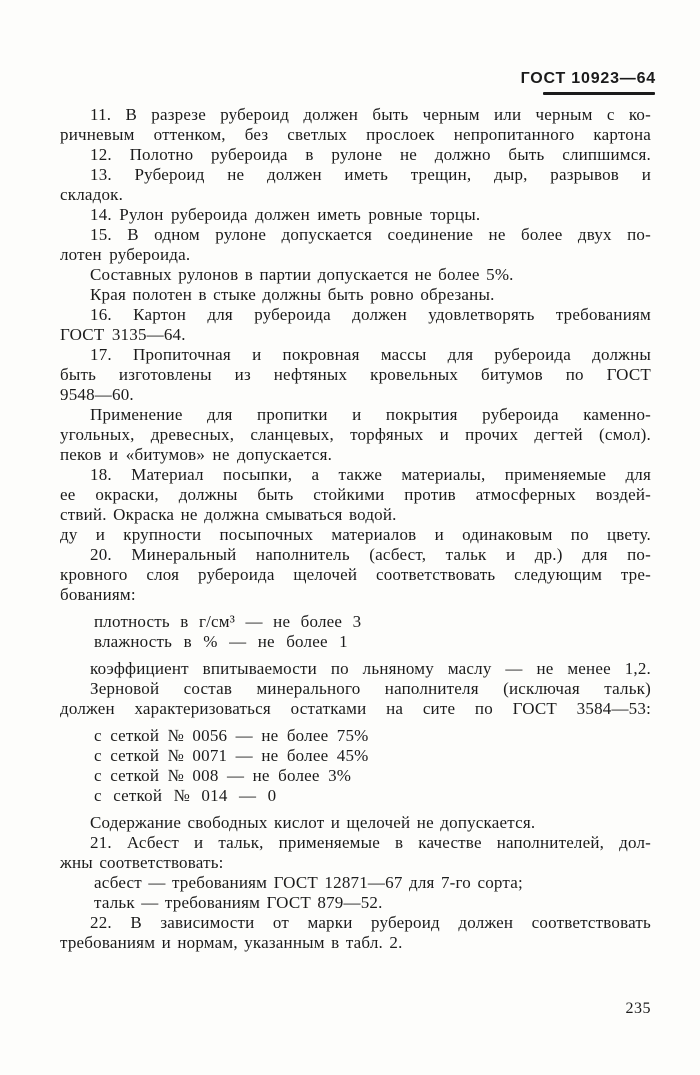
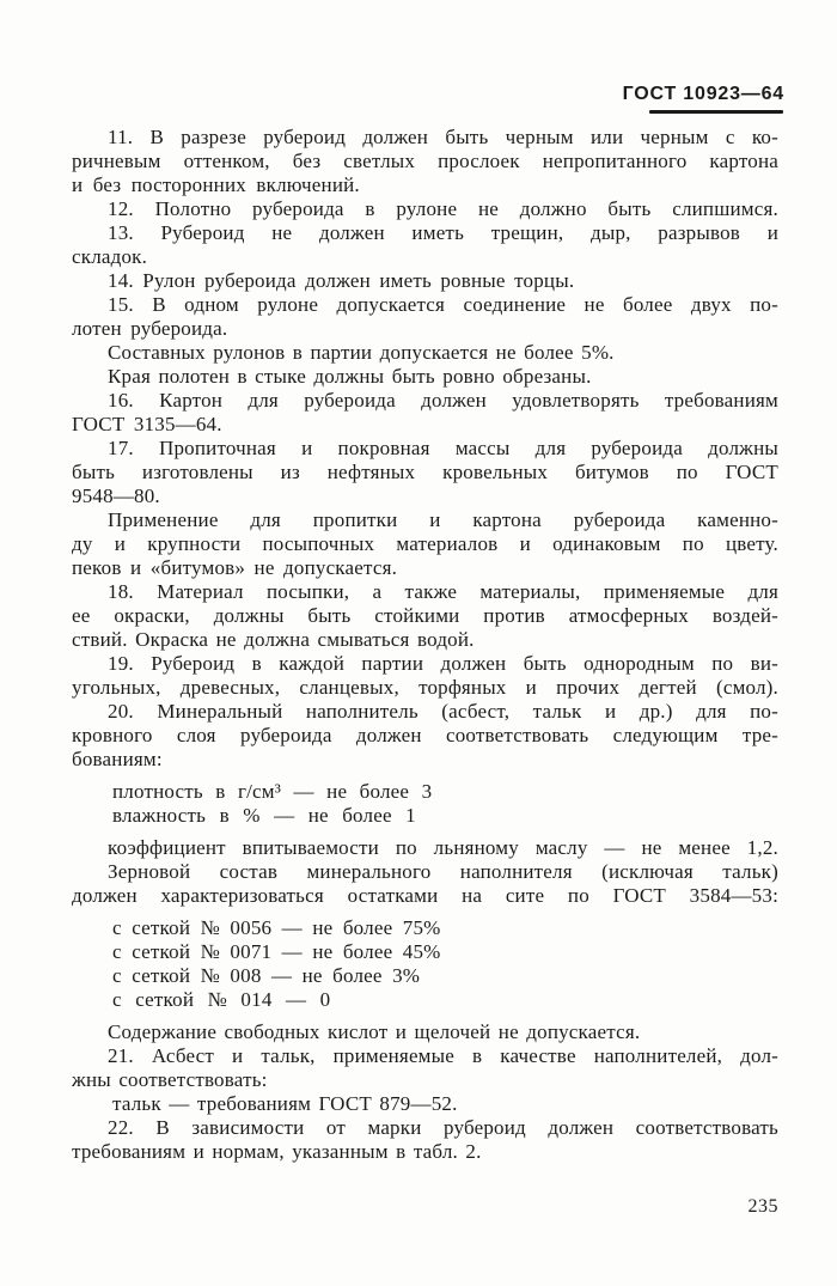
  ГОСТ 10923—64
  11. В разрезе рубероид должен быть черным или черным с ко-
  ричневым оттенком, без светлых прослоек непропитанного картона
+ и без посторонних включений.
  12. Полотно рубероида в рулоне не должно быть слипшимся.
  13. Рубероид не должен иметь трещин, дыр, разрывов и
  складок.
  14. Рулон рубероида должен иметь ровные торцы.
  15. В одном рулоне допускается соединение не более двух по-
  лотен рубероида.
  Составных рулонов в партии допускается не более 5%.
  Края полотен в стыке должны быть ровно обрезаны.
  16. Картон для рубероида должен удовлетворять требованиям
  ГОСТ 3135—64.
  17. Пропиточная и покровная массы для рубероида должны
  быть изготовлены из нефтяных кровельных битумов по ГОСТ
- 9548—60.
+ 9548—80.
- Применение для пропитки и покрытия рубероида каменно-
+ Применение для пропитки и картона рубероида каменно-
- угольных, древесных, сланцевых, торфяных и прочих дегтей (смол).
+ ду и крупности посыпочных материалов и одинаковым по цвету.
  пеков и «битумов» не допускается.
  18. Материал посыпки, а также материалы, применяемые для
  ее окраски, должны быть стойкими против атмосферных воздей-
  ствий. Окраска не должна смываться водой.
+ 19. Рубероид в каждой партии должен быть однородным по ви-
- ду и крупности посыпочных материалов и одинаковым по цвету.
+ угольных, древесных, сланцевых, торфяных и прочих дегтей (смол).
  20. Минеральный наполнитель (асбест, тальк и др.) для по-
- кровного слоя рубероида щелочей соответствовать следующим тре-
+ кровного слоя рубероида должен соответствовать следующим тре-
  бованиям:
  плотность в г/см³ — не более 3
  влажность в % — не более 1
  коэффициент впитываемости по льняному маслу — не менее 1,2.
  Зерновой состав минерального наполнителя (исключая тальк)
  должен характеризоваться остатками на сите по ГОСТ 3584—53:
  с сеткой № 0056 — не более 75%
  с сеткой № 0071 — не более 45%
  с сеткой № 008 — не более 3%
  с сеткой № 014 — 0
  Содержание свободных кислот и щелочей не допускается.
  21. Асбест и тальк, применяемые в качестве наполнителей, дол-
  жны соответствовать:
- асбест — требованиям ГОСТ 12871—67 для 7-го сорта;
  тальк — требованиям ГОСТ 879—52.
  22. В зависимости от марки рубероид должен соответствовать
  требованиям и нормам, указанным в табл. 2.
  235
